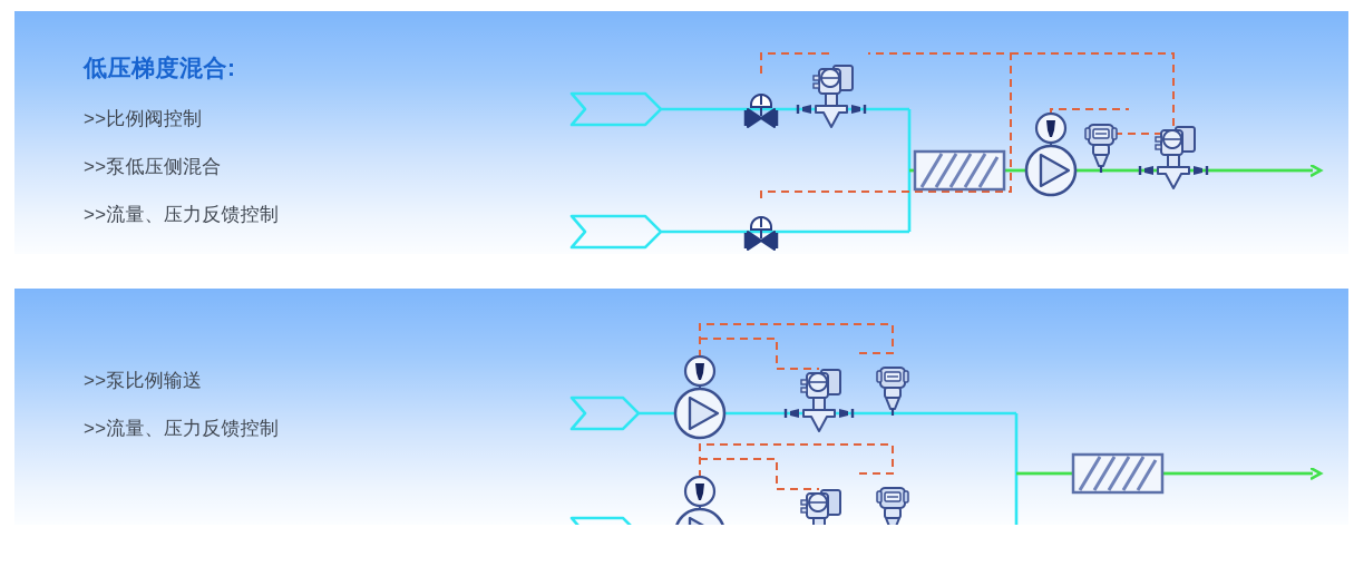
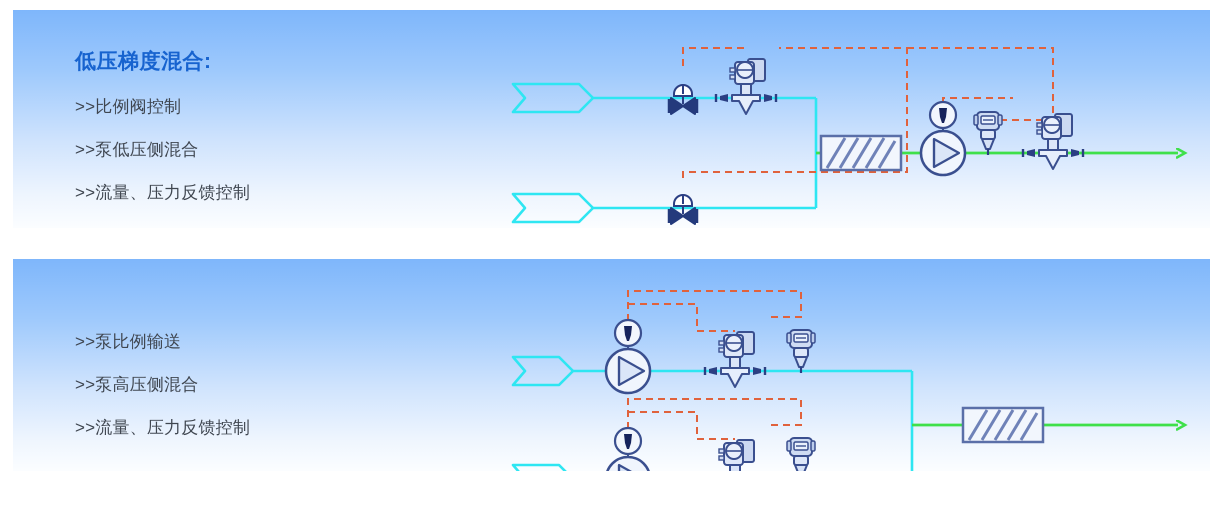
  低压梯度混合:
  >>比例阀控制
  >>泵低压侧混合
  >>流量、压力反馈控制
  >>泵比例输送
+ >>泵高压侧混合
  >>流量、压力反馈控制
